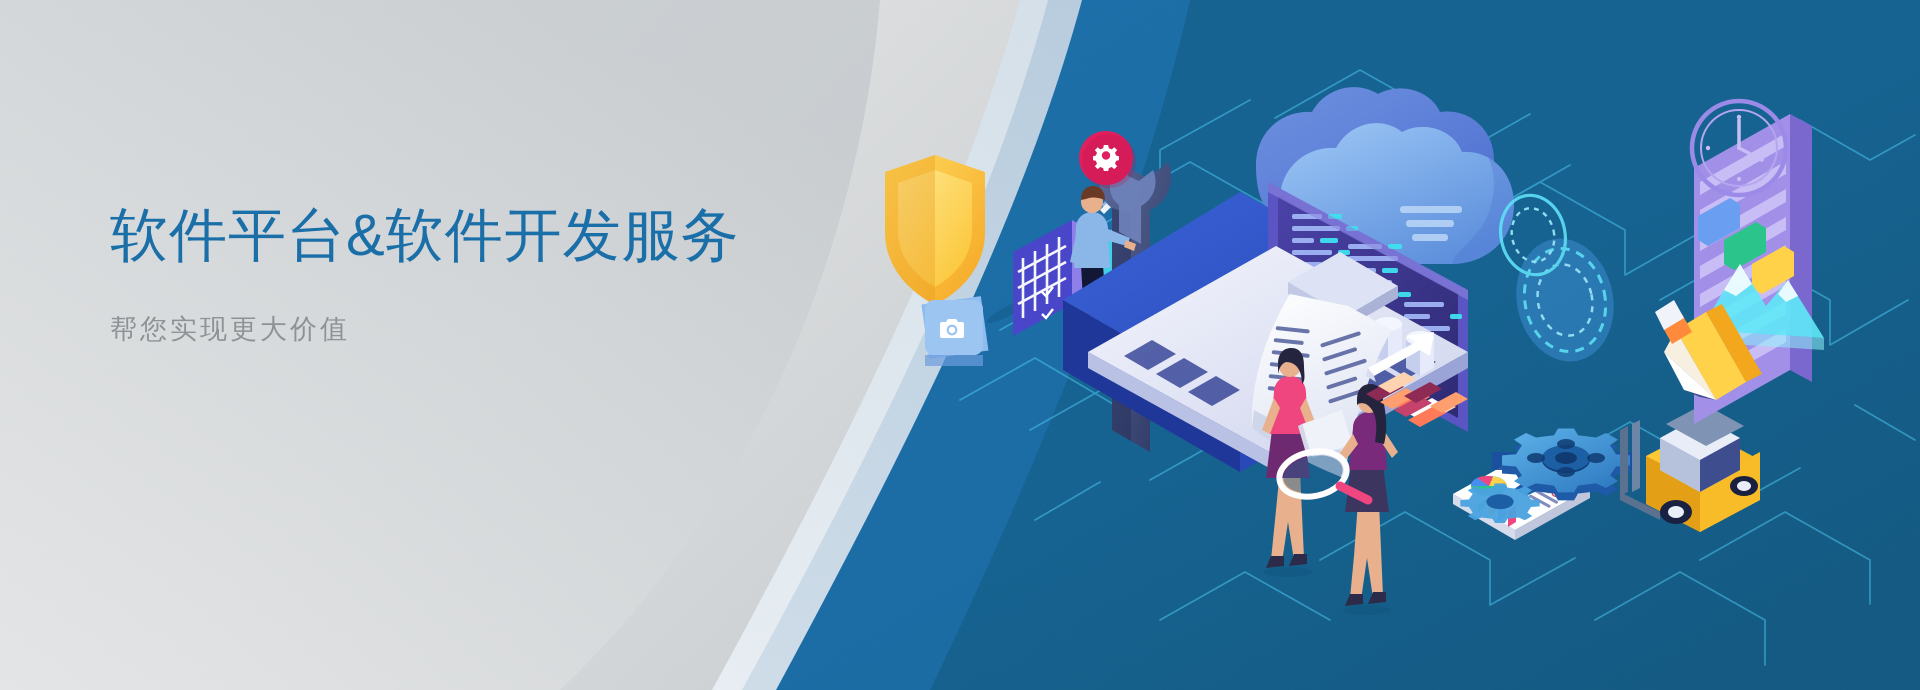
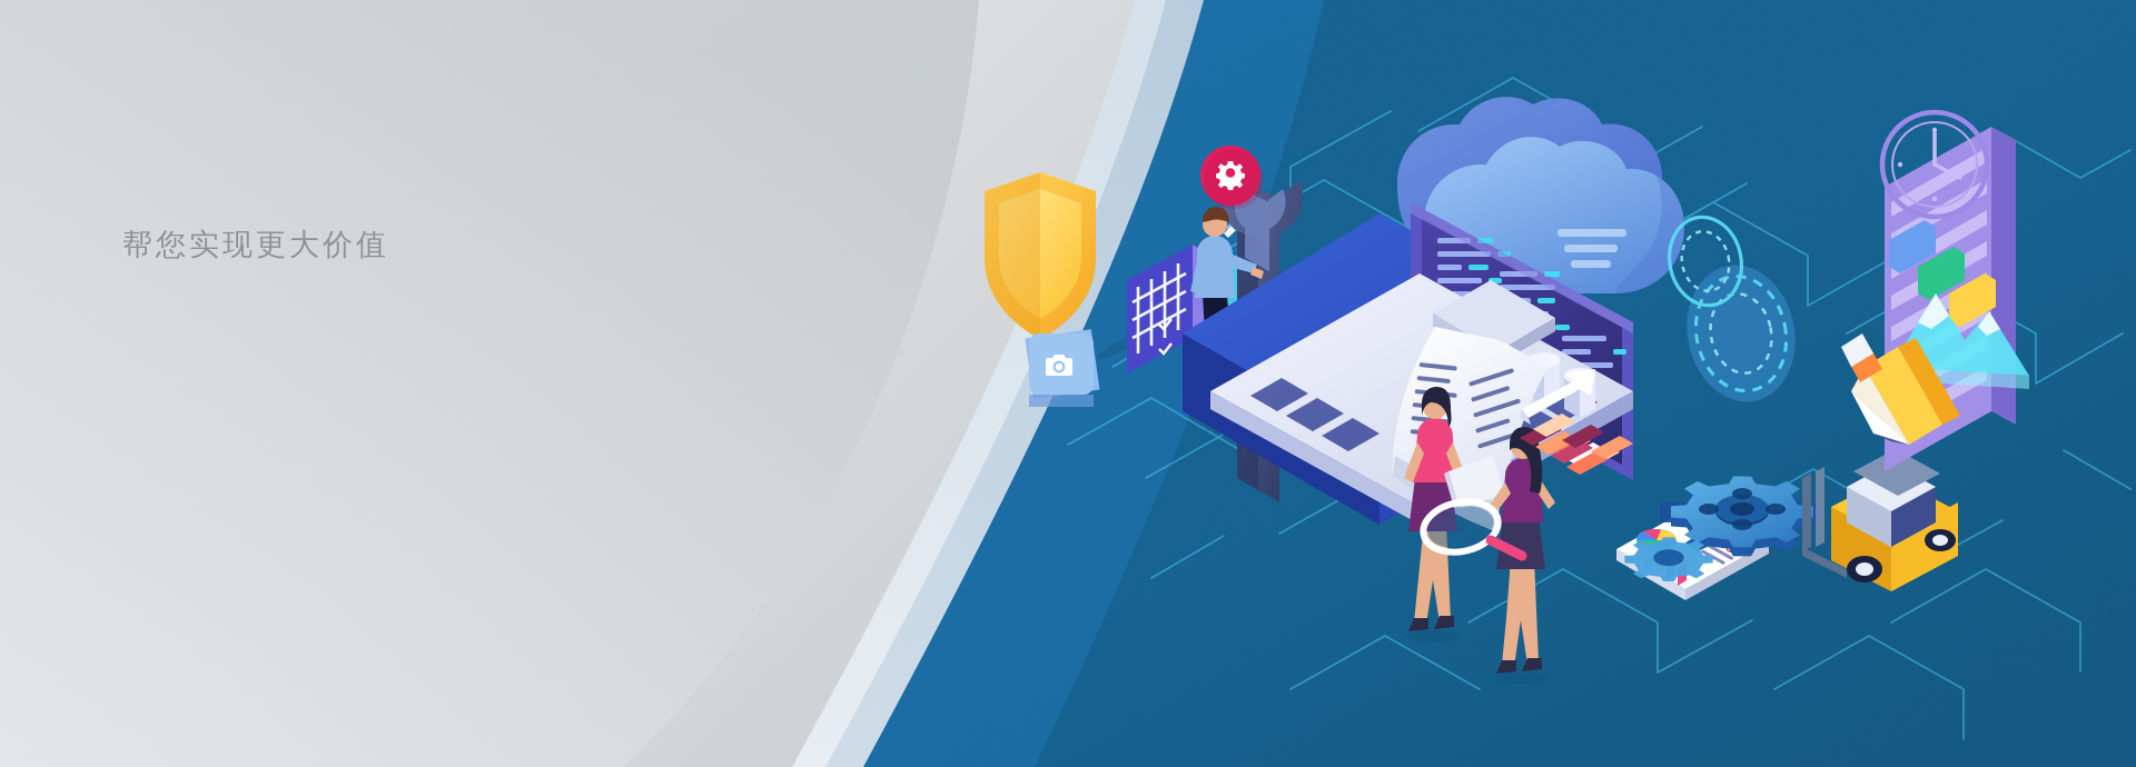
- 软件平台&软件开发服务
  帮您实现更大价值
